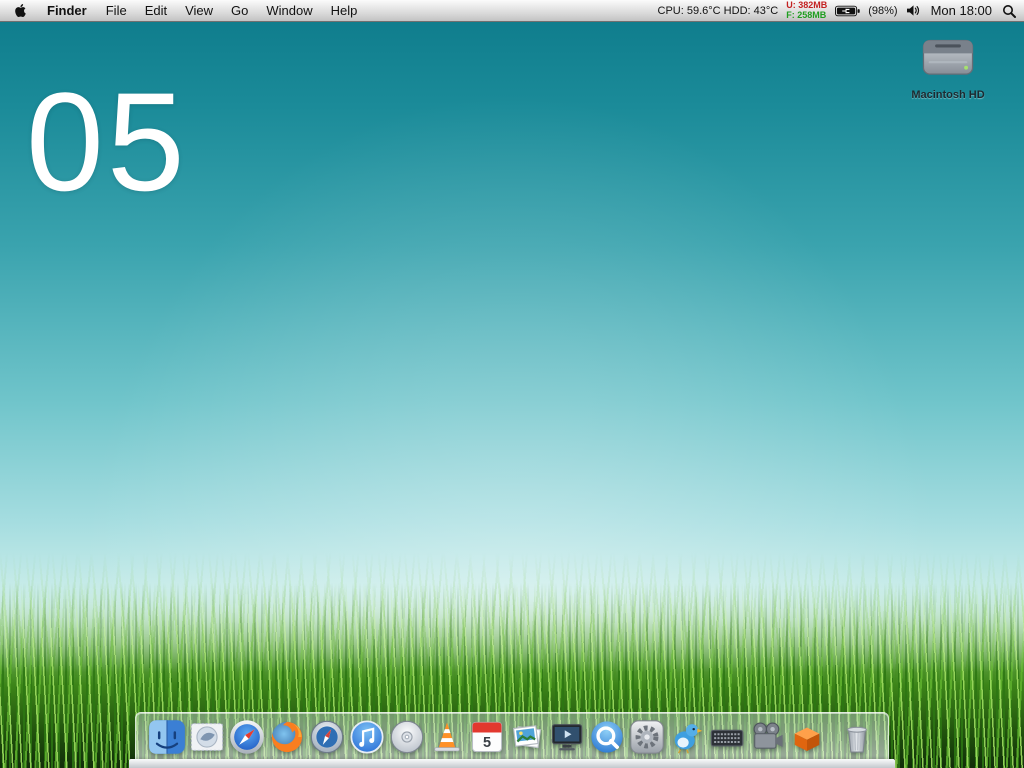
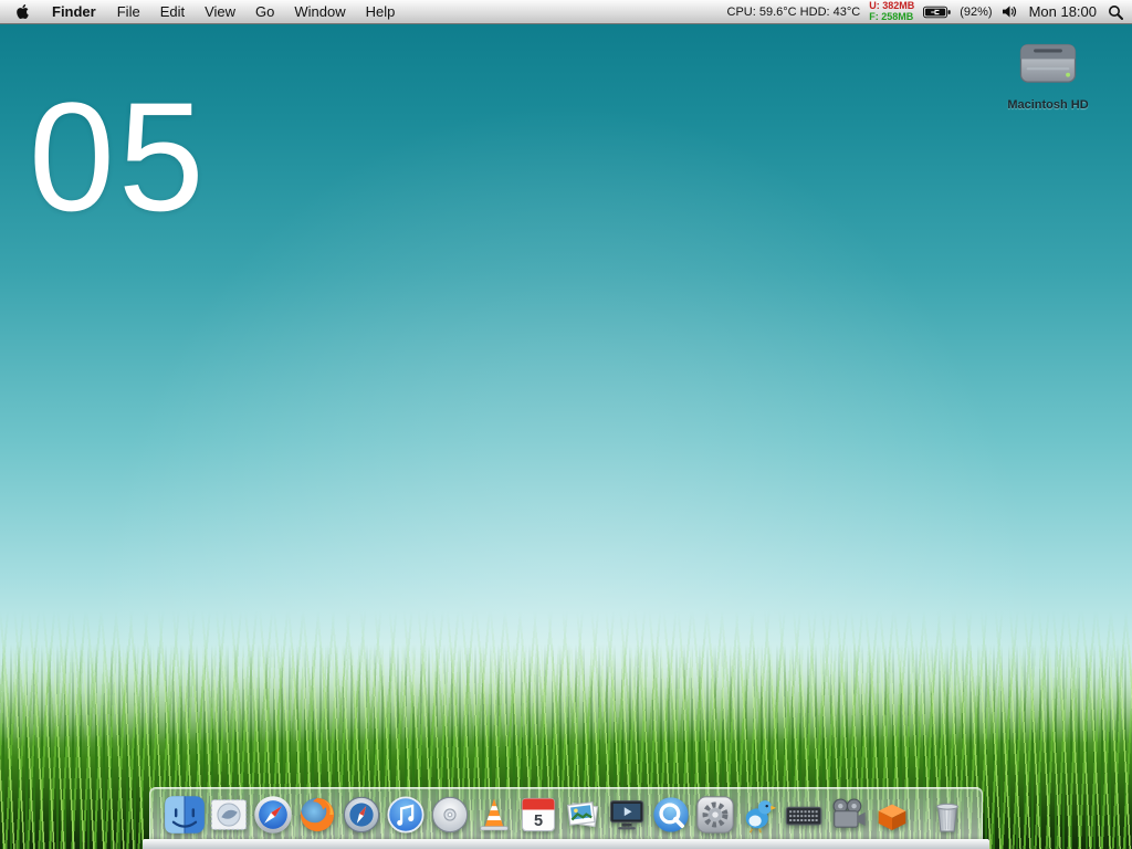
  Finder
  File
  Edit
  View
  Go
  Window
  Help
  CPU: 59.6°C HDD: 43°C
  U: 382MB
  F: 258MB
- (98%)
+ (92%)
  Mon 18:00
  05
  Macintosh HD
  5
